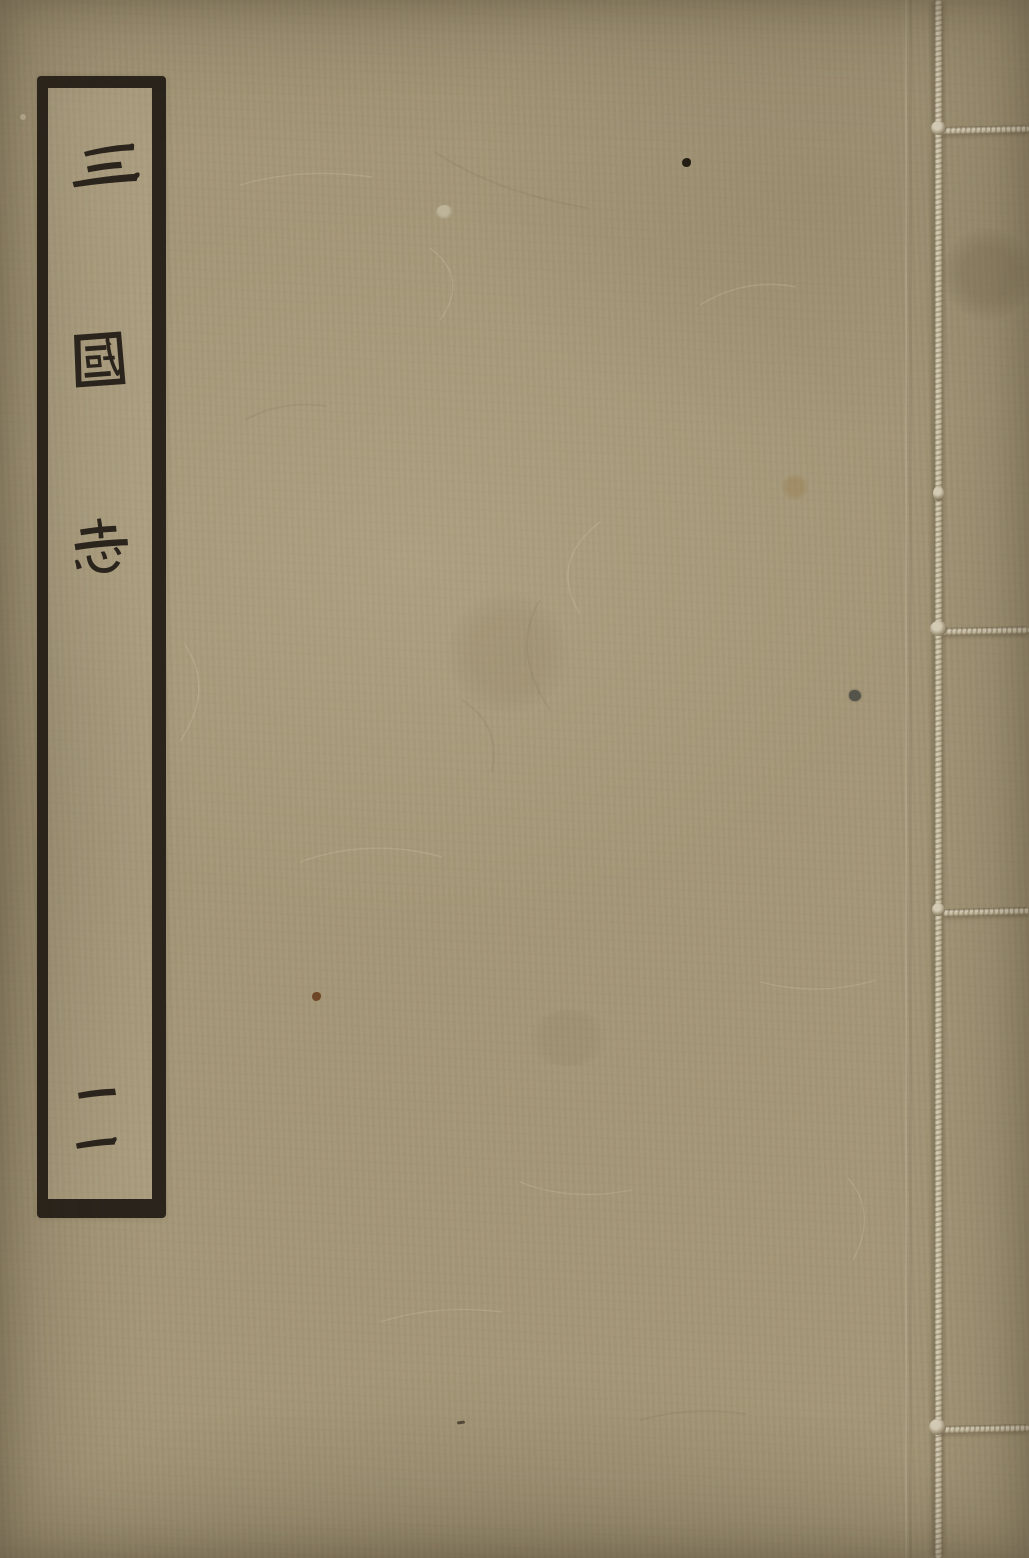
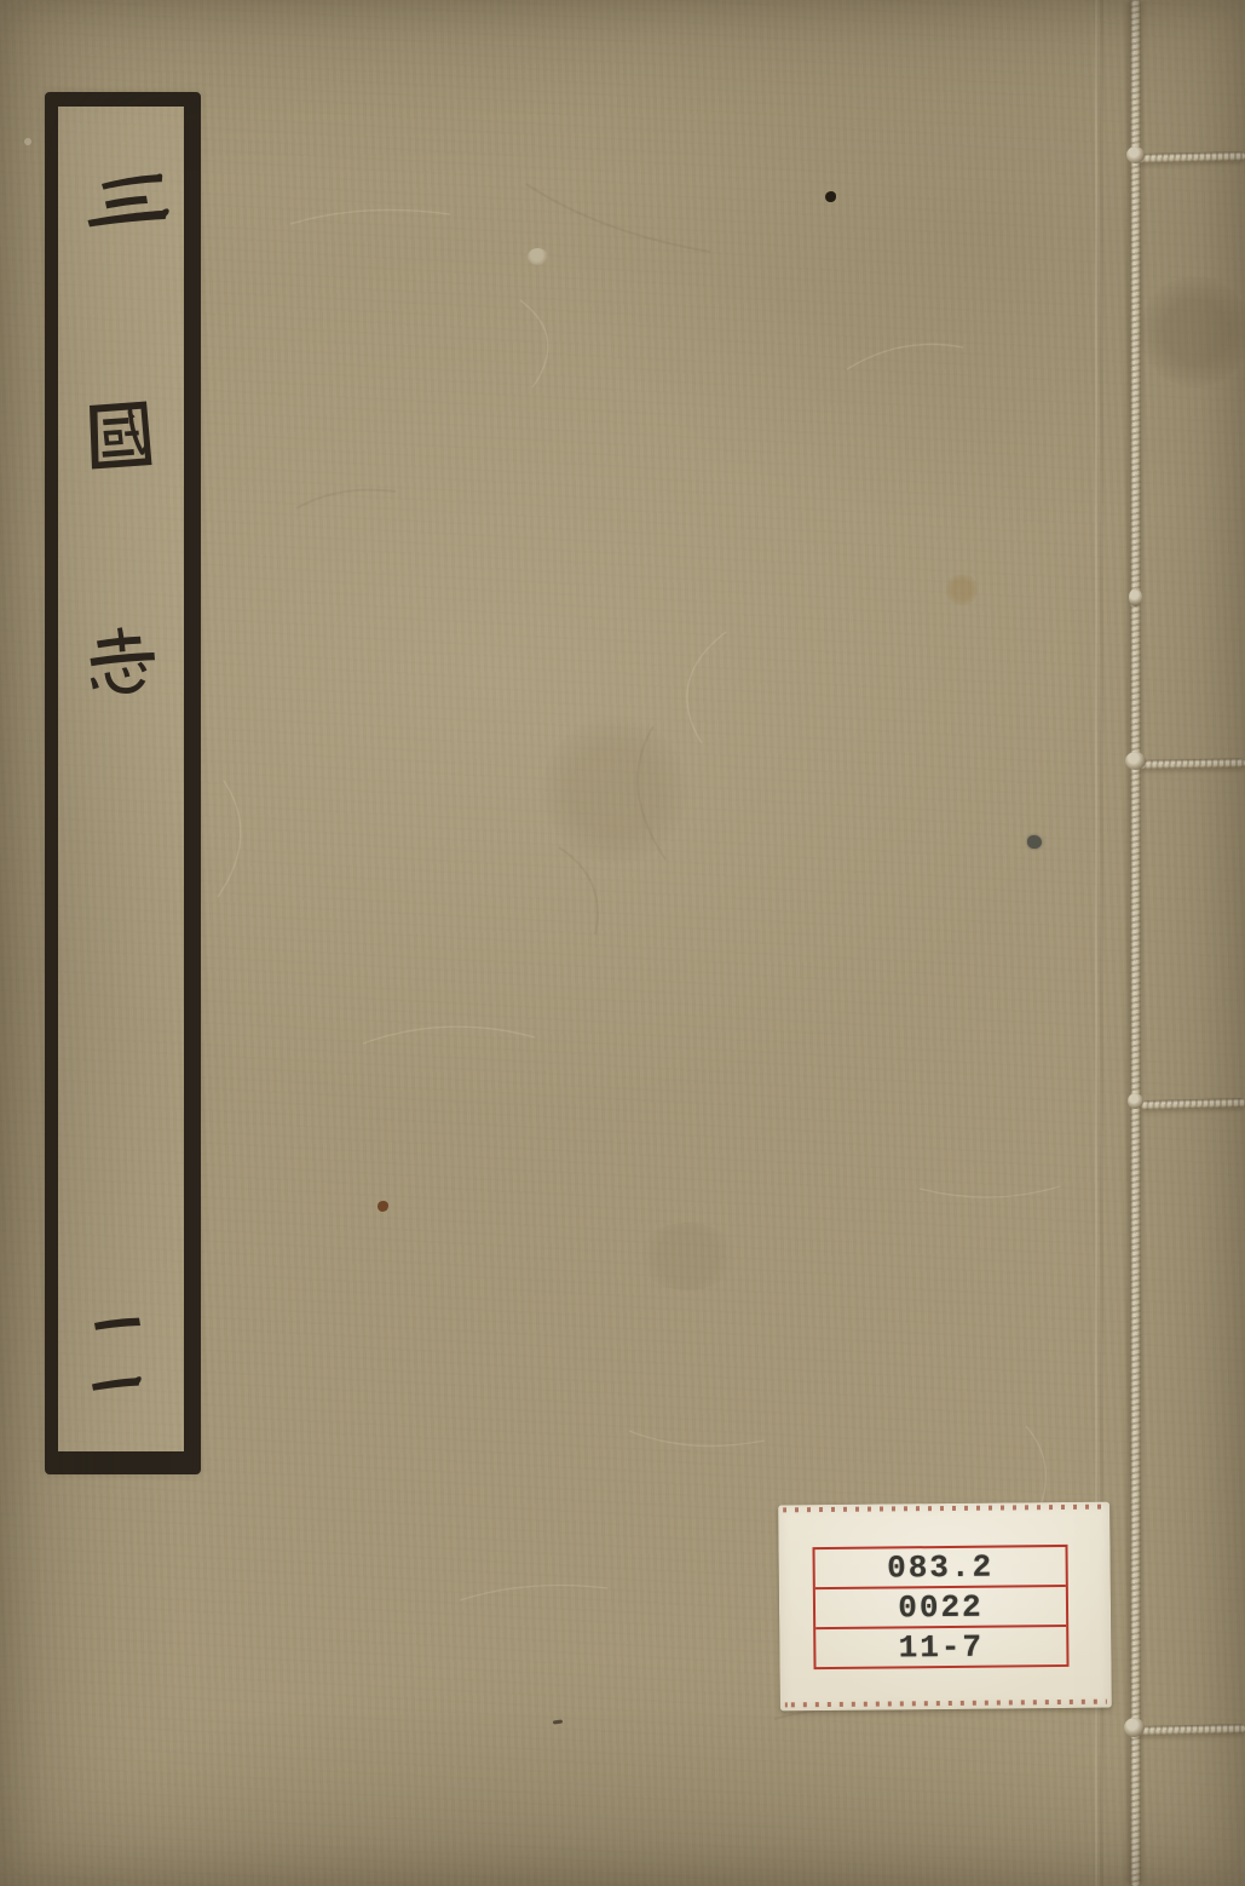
+ 083.2
+ 0022
+ 11-7
